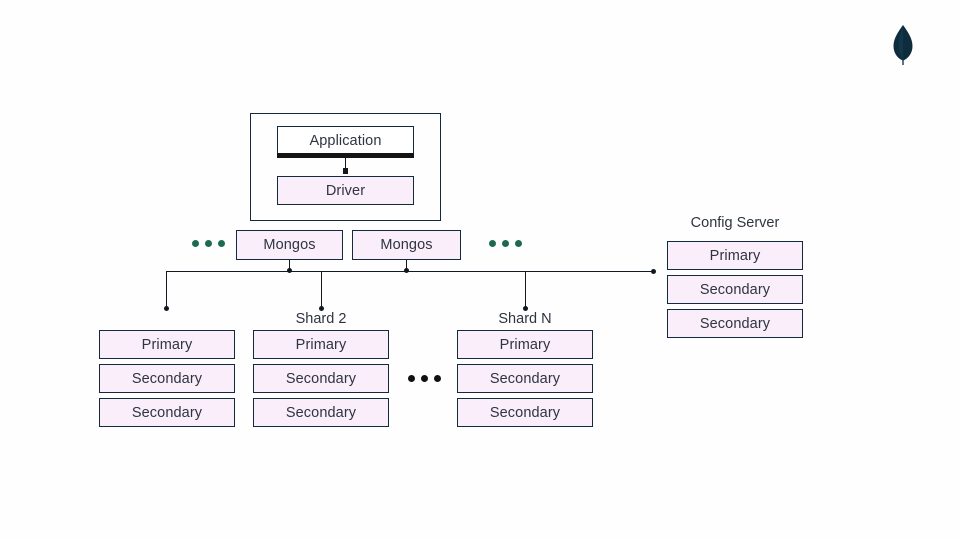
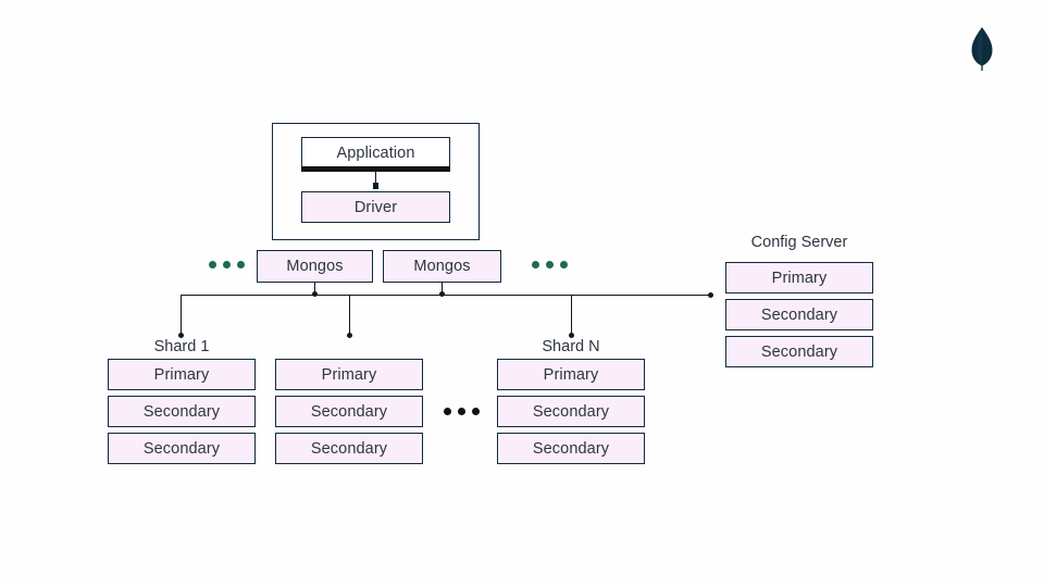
  Application
  Driver
  Mongos
  Mongos
  Config Server
  Primary
  Secondary
  Secondary
+ Shard 1
  Primary
  Secondary
  Secondary
- Shard 2
  Primary
  Secondary
  Secondary
  Shard N
  Primary
  Secondary
  Secondary
